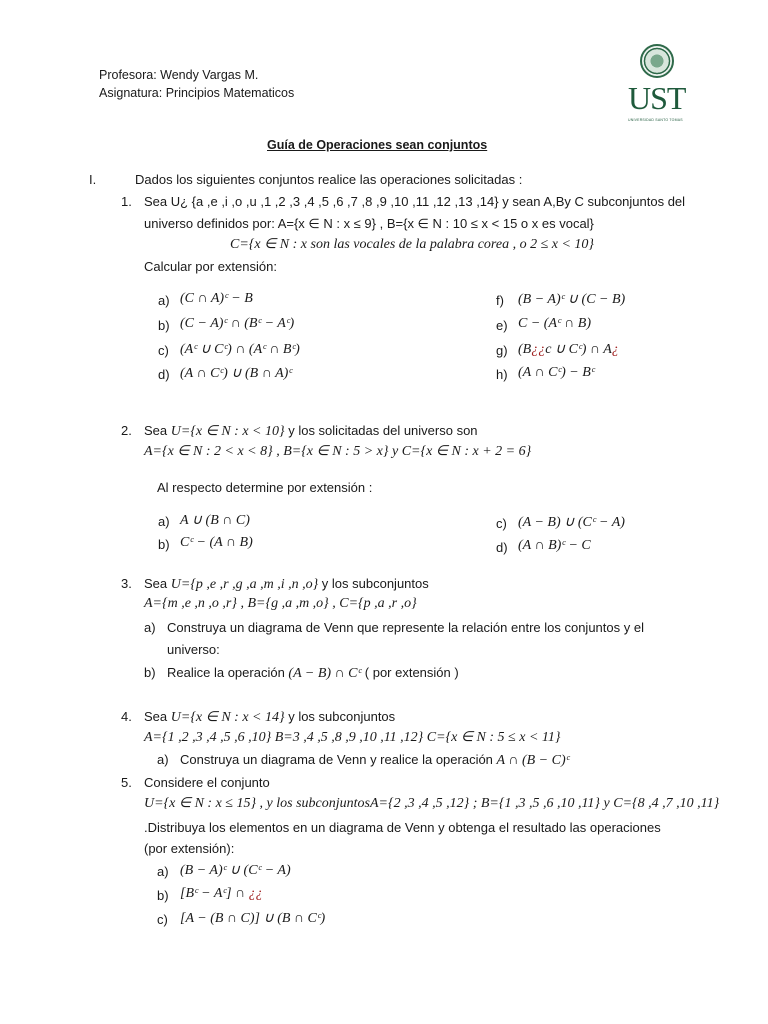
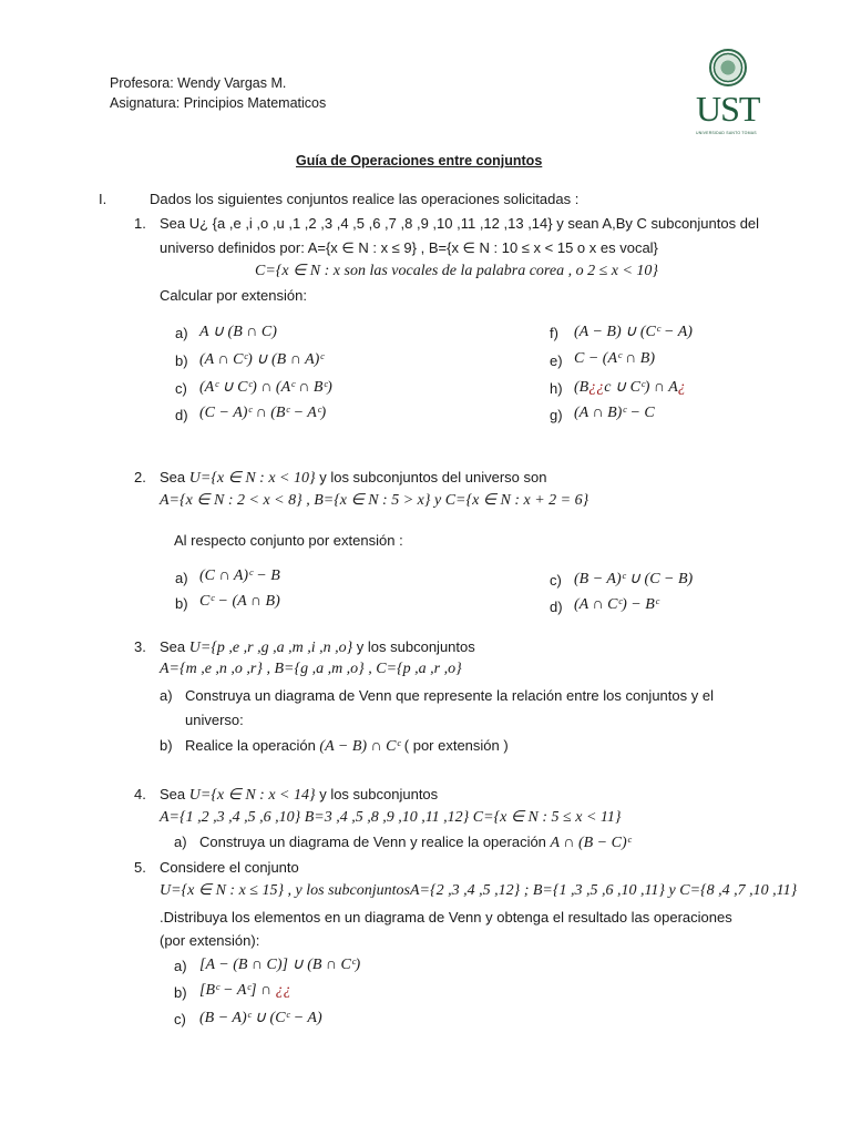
  Profesora: Wendy Vargas M.
  Asignatura: Principios Matematicos
  UST
- Guía de Operaciones sean conjuntos
+ Guía de Operaciones entre conjuntos
  I.
  Dados los siguientes conjuntos realice las operaciones solicitadas :
  1.
  Sea U¿ {a ,e ,i ,o ,u ,1 ,2 ,3 ,4 ,5 ,6 ,7 ,8 ,9 ,10 ,11 ,12 ,13 ,14} y sean A,By C subconjuntos del
  universo definidos por: A={x ∈ N : x ≤ 9} , B={x ∈ N : 10 ≤ x < 15 o x es vocal}
  C={x ∈ N : x son las vocales de la palabra corea , o 2 ≤ x < 10}
  Calcular por extensión:
  a)
- (C ∩ A)ᶜ − B
+ A ∪ (B ∩ C)
  b)
- (C − A)ᶜ ∩ (Bᶜ − Aᶜ)
+ (A ∩ Cᶜ) ∪ (B ∩ A)ᶜ
  c)
  (Aᶜ ∪ Cᶜ) ∩ (Aᶜ ∩ Bᶜ)
  d)
- (A ∩ Cᶜ) ∪ (B ∩ A)ᶜ
+ (C − A)ᶜ ∩ (Bᶜ − Aᶜ)
  f)
- (B − A)ᶜ ∪ (C − B)
+ (A − B) ∪ (Cᶜ − A)
  e)
  C − (Aᶜ ∩ B)
- g)
+ h)
  (B¿¿c ∪ Cᶜ) ∩ A¿
- h)
+ g)
- (A ∩ Cᶜ) − Bᶜ
+ (A ∩ B)ᶜ − C
  2.
- Sea U={x ∈ N : x < 10} y los solicitadas del universo son
+ Sea U={x ∈ N : x < 10} y los subconjuntos del universo son
  A={x ∈ N : 2 < x < 8} , B={x ∈ N : 5 > x} y C={x ∈ N : x + 2 = 6}
- Al respecto determine por extensión :
+ Al respecto conjunto por extensión :
  a)
- A ∪ (B ∩ C)
+ (C ∩ A)ᶜ − B
  b)
  Cᶜ − (A ∩ B)
  c)
- (A − B) ∪ (Cᶜ − A)
+ (B − A)ᶜ ∪ (C − B)
  d)
- (A ∩ B)ᶜ − C
+ (A ∩ Cᶜ) − Bᶜ
  3.
  Sea U={p ,e ,r ,g ,a ,m ,i ,n ,o} y los subconjuntos
  A={m ,e ,n ,o ,r} , B={g ,a ,m ,o} , C={p ,a ,r ,o}
  a)
  Construya un diagrama de Venn que represente la relación entre los conjuntos y el
  universo:
  b)
  Realice la operación (A − B) ∩ Cᶜ ( por extensión )
  4.
  Sea U={x ∈ N : x < 14} y los subconjuntos
  A={1 ,2 ,3 ,4 ,5 ,6 ,10} B=3 ,4 ,5 ,8 ,9 ,10 ,11 ,12} C={x ∈ N : 5 ≤ x < 11}
  a)
  Construya un diagrama de Venn y realice la operación A ∩ (B − C)ᶜ
  5.
  Considere el conjunto
  U={x ∈ N : x ≤ 15} , y los subconjuntosA={2 ,3 ,4 ,5 ,12} ; B={1 ,3 ,5 ,6 ,10 ,11} y C={8 ,4 ,7 ,10 ,11}
  .Distribuya los elementos en un diagrama de Venn y obtenga el resultado las operaciones
  (por extensión):
  a)
- (B − A)ᶜ ∪ (Cᶜ − A)
+ [A − (B ∩ C)] ∪ (B ∩ Cᶜ)
  b)
  [Bᶜ − Aᶜ] ∩ ¿¿
  c)
- [A − (B ∩ C)] ∪ (B ∩ Cᶜ)
+ (B − A)ᶜ ∪ (Cᶜ − A)
